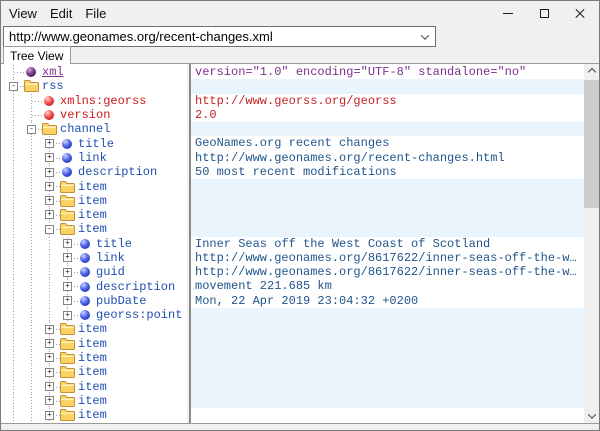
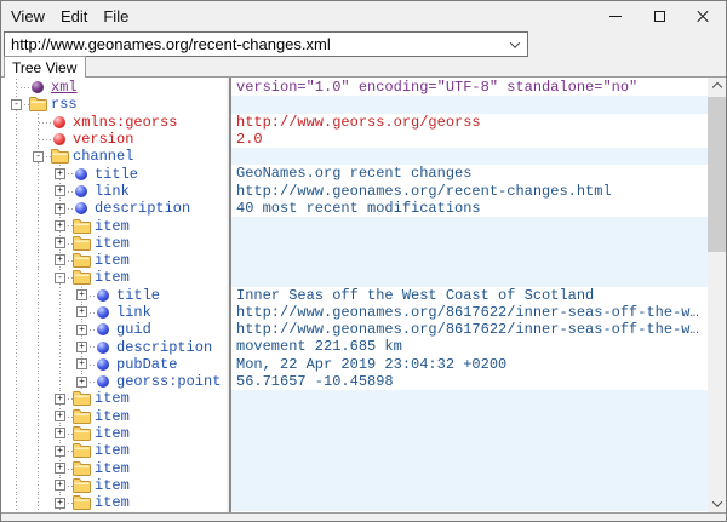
  View
  Edit
  File
  http://www.geonames.org/recent-changes.xml
  Tree View
  xml
  -
  rss
  xmlns:georss
  version
  -
  channel
  +
  title
  +
  link
  +
  description
  +
  item
  +
  item
  +
  item
  -
  item
  +
  title
  +
  link
  +
  guid
  +
  description
  +
  pubDate
  +
  georss:point
  +
  item
  +
  item
  +
  item
  +
  item
  +
  item
  +
  item
  +
  item
  version="1.0" encoding="UTF-8" standalone="no"
  http://www.georss.org/georss
  2.0
  GeoNames.org recent changes
  http://www.geonames.org/recent-changes.html
- 50 most recent modifications
+ 40 most recent modifications
  Inner Seas off the West Coast of Scotland
  http://www.geonames.org/8617622/inner-seas-off-the-w…
  http://www.geonames.org/8617622/inner-seas-off-the-w…
  movement 221.685 km
  Mon, 22 Apr 2019 23:04:32 +0200
+ 56.71657 -10.45898
